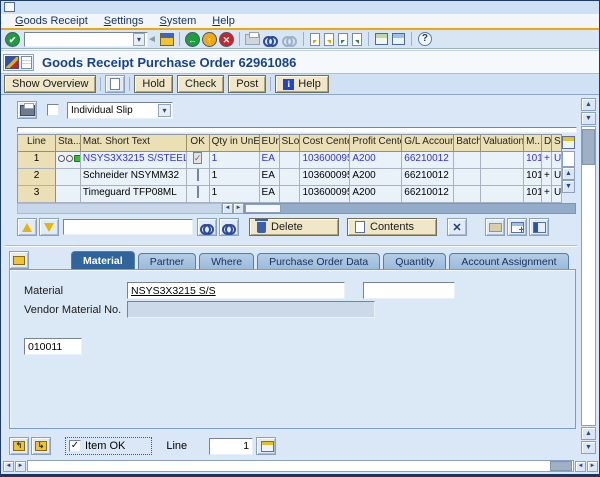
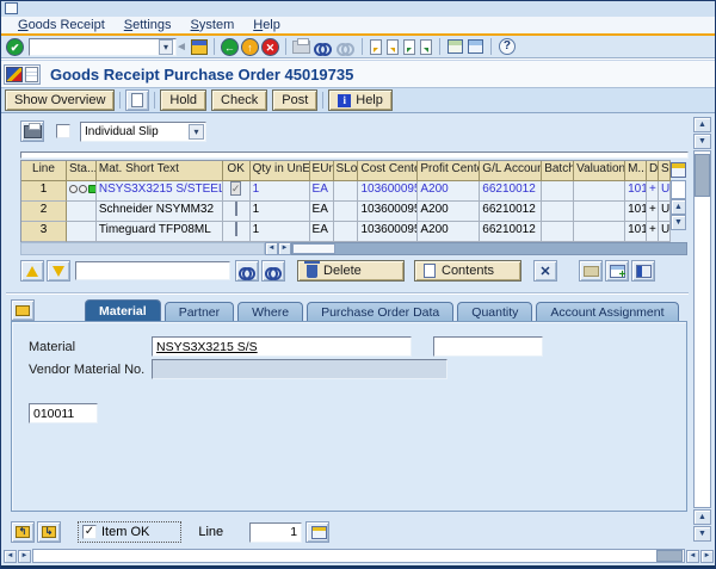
  Goods Receipt
  Settings
  System
  Help
  ✔
  ▾
  ◄
  ←
  ↑
  ✕
  ?
- Goods Receipt Purchase Order 62961086
+ Goods Receipt Purchase Order 45019735
  Show Overview
  Hold
  Check
  Post
  i
  Help
  Individual Slip
  ▾
  Line
  Sta...
  Mat. Short Text
  OK
  Qty in UnE
  EUn
  SLo
  Cost Cent
  Profit Cent
  G/L Accoun
  Batch
  M..
  D
  S
  1
  NSYS3X3215 S/STEE
  ✓
  1
  EA
  10360009
  A200
  66210012
  101
  +
  U
  2
  Schneider NSYMM32
  1
  EA
  10360009
  A200
  66210012
  101
  +
  U
  3
  Timeguard TFP08ML
  1
  EA
  10360009
  A200
  66210012
  101
  +
  U
  Delete
  Contents
  ✕
  Material
  Partner
  Where
  Purchase Order Data
  Quantity
  Account Assignment
  Material
  NSYS3X3215 S/S
  Vendor Material No.
  010011
  ↰
  ↳
  ✓
  Item OK
  Line
  1
